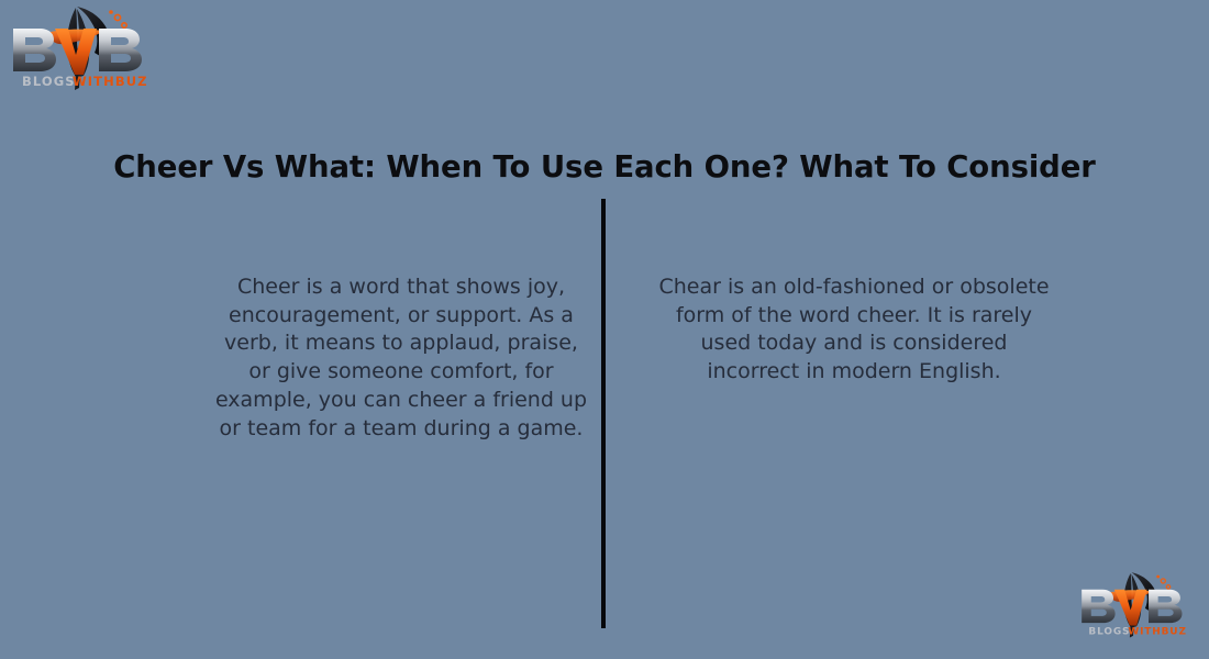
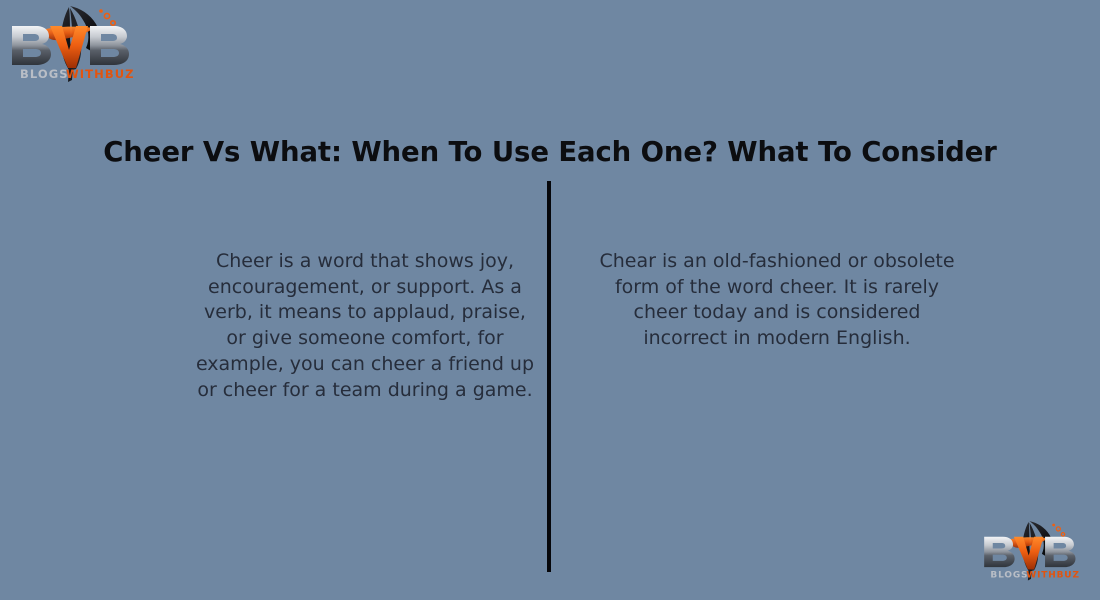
  BLOGS
  WITHBUZ
  Cheer Vs What: When To Use Each One? What To Consider
- Cheer is a word that shows joy, encouragement, or support. As a verb, it means to applaud, praise, or give someone comfort, for example, you can cheer a friend up or team for a team during a game.
+ Cheer is a word that shows joy, encouragement, or support. As a verb, it means to applaud, praise, or give someone comfort, for example, you can cheer a friend up or cheer for a team during a game.
- Chear is an old-fashioned or obsolete form of the word cheer. It is rarely used today and is considered incorrect in modern English.
+ Chear is an old-fashioned or obsolete form of the word cheer. It is rarely cheer today and is considered incorrect in modern English.
  BLOGS
  WITHBUZ
